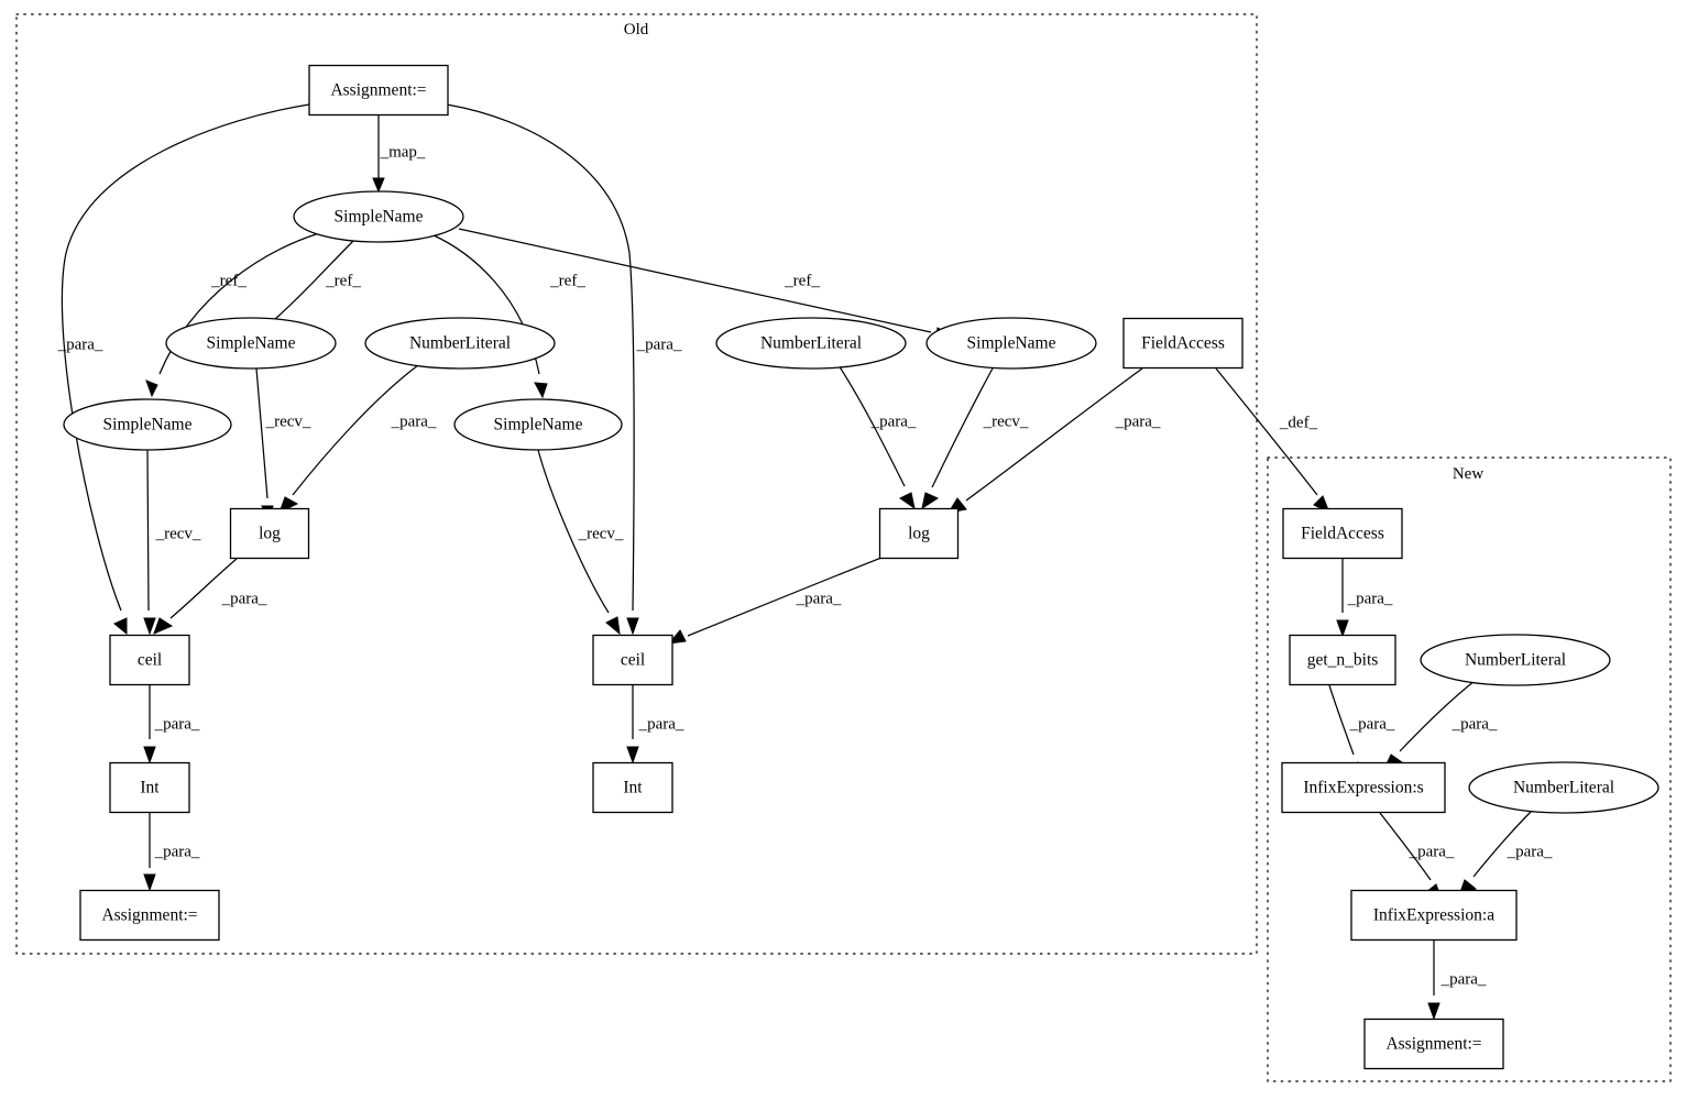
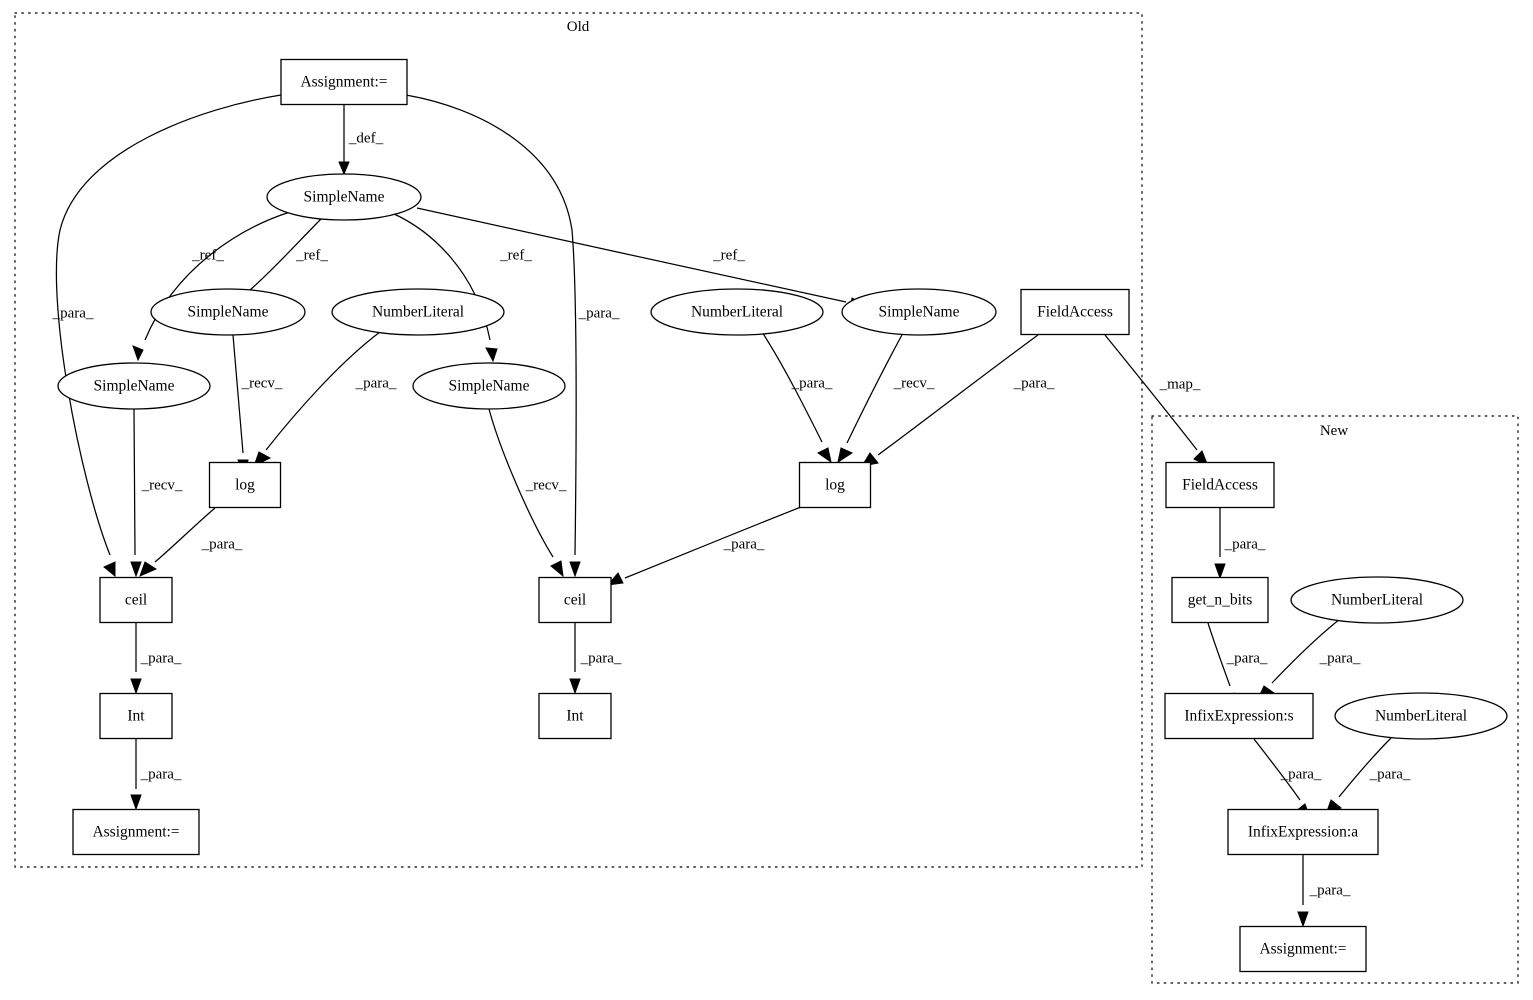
  Old
  New
- _map_
+ _def_
  _para_
  _para_
  _ref_
  _ref_
  _ref_
  _ref_
  _recv_
  _para_
  _recv_
  _para_
  _recv_
  _para_
  _recv_
  _para_
  _para_
  _para_
  _para_
  _para_
- _def_
+ _map_
  _para_
  _para_
  _para_
  _para_
  _para_
  _para_
  Assignment:=
  SimpleName
  SimpleName
  NumberLiteral
  NumberLiteral
  SimpleName
  FieldAccess
  SimpleName
  SimpleName
  log
  log
  ceil
  ceil
  Int
  Int
  Assignment:=
  FieldAccess
  get_n_bits
  NumberLiteral
  InfixExpression:s
  NumberLiteral
  InfixExpression:a
  Assignment:=
